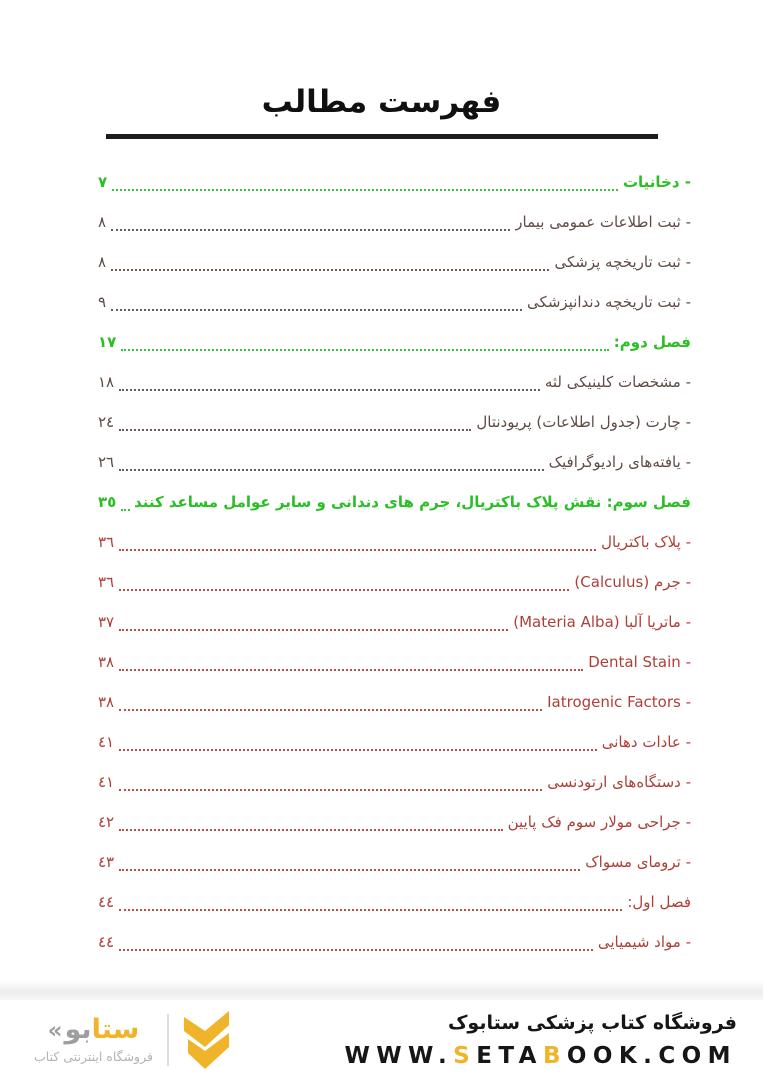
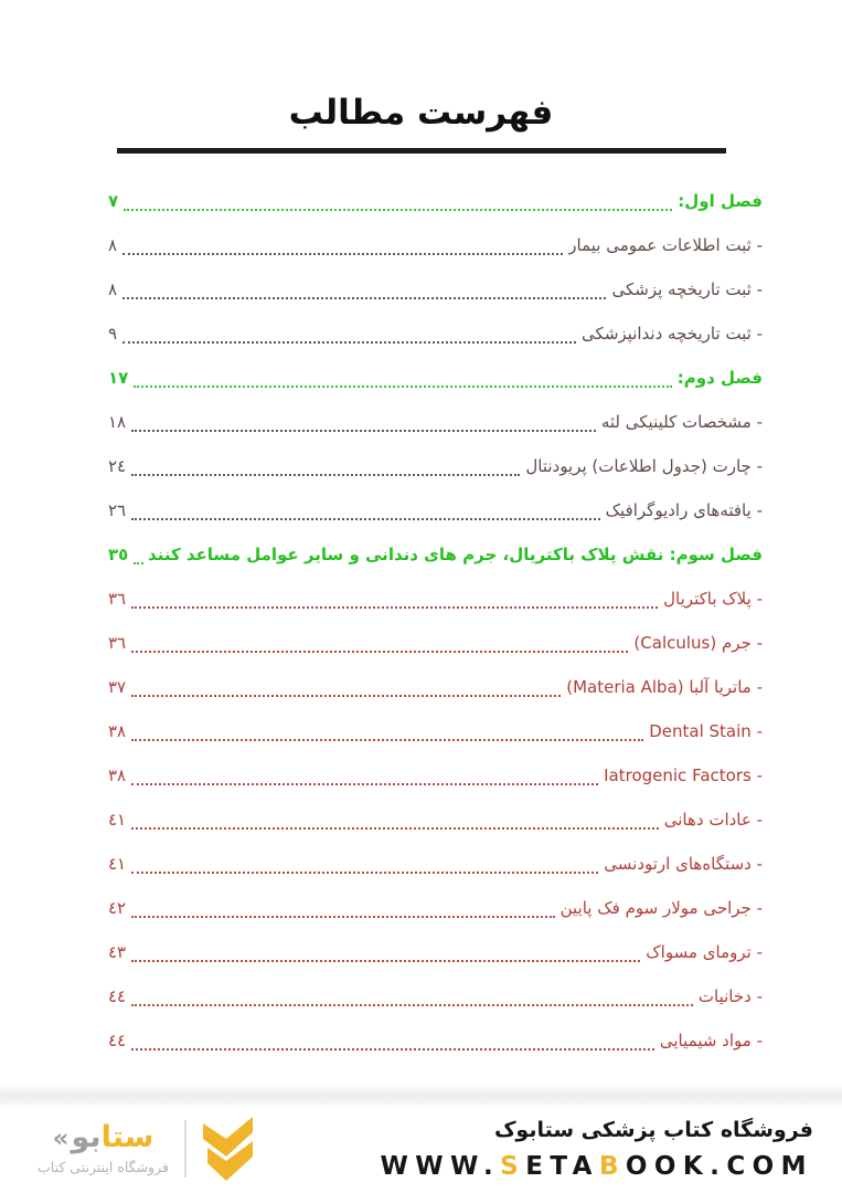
  فهرست مطالب
- - دخانیات
+ فصل اول:
  ٧
  - ثبت اطلاعات عمومی بیمار
  ٨
  - ثبت تاریخچه پزشکی
  ٨
  - ثبت تاریخچه دندانپزشکی
  ٩
  فصل دوم:
  ١٧
  - مشخصات کلینیکی لثه
  ١٨
  - چارت (جدول اطلاعات) پریودنتال
  ٢٤
  - یافته‌های رادیوگرافیک
  ٢٦
  فصل سوم: نقش پلاک باکتریال، جرم های دندانی و سایر عوامل مساعد کنند
  ٣٥
  - پلاک باکتریال
  ٣٦
  - جرم (Calculus)
  ٣٦
  - ماتریا آلبا (Materia Alba)
  ٣٧
  - Dental Stain
  ٣٨
  - Iatrogenic Factors
  ٣٨
  - عادات دهانی
  ٤١
  - دستگاههای ارتودنسی
  ٤١
  - جراحی مولار سوم فک پایین
  ٤٢
  - ترومای مسواک
  ٤٣
- فصل اول:
+ - دخانیات
  ٤٤
  - مواد شیمیایی
  ٤٤
  «
  ستابو
  فروشگاه اینترنتی کتاب
  فروشگاه کتاب پزشکی ستابوک
  WWW.SETABOOK.COM
